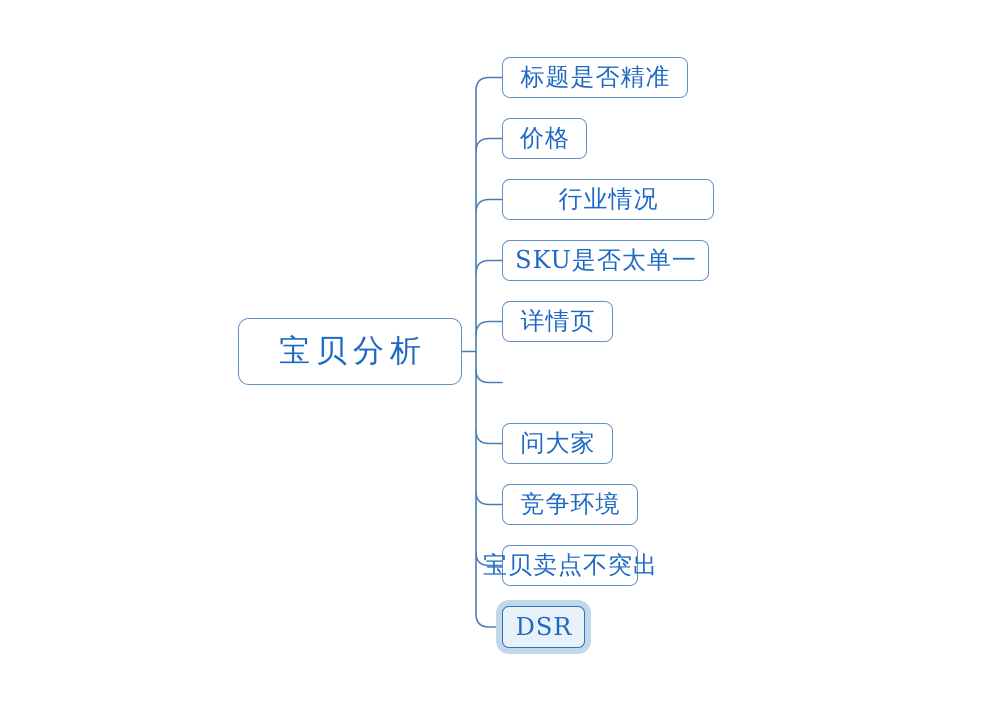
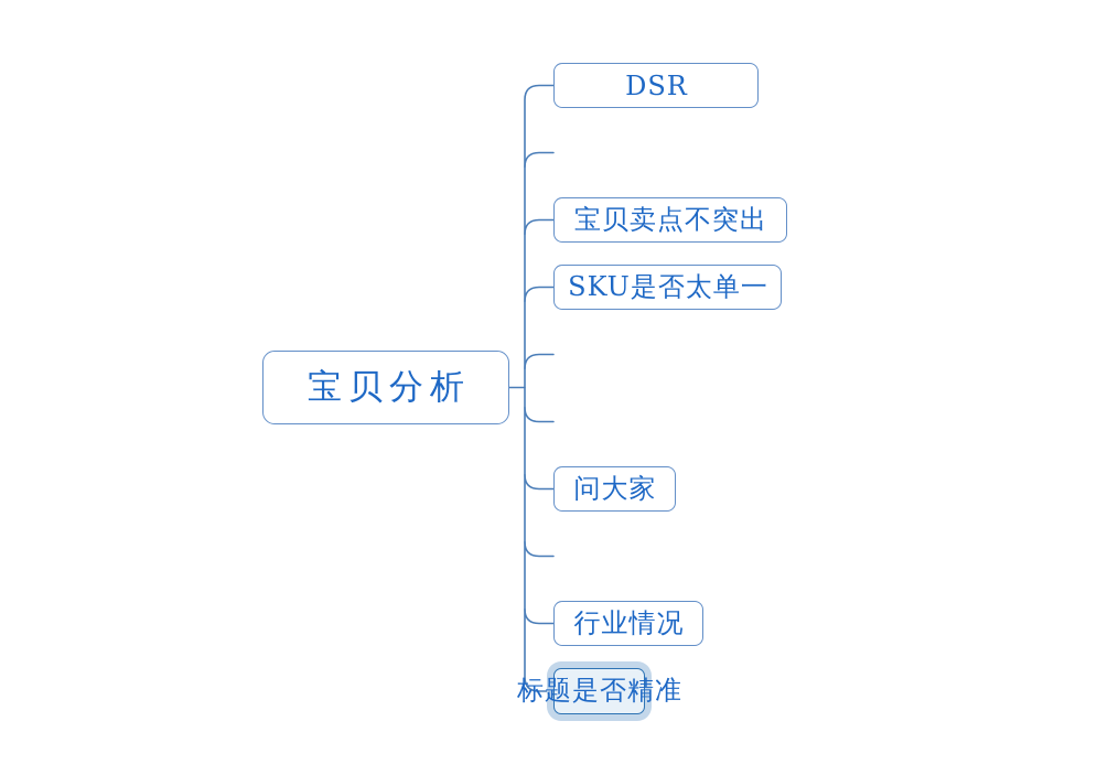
  宝贝分析
- 标题是否精准
+ DSR
- 价格
- 行业情况
+ 宝贝卖点不突出
  SKU是否太单一
- 详情页
  问大家
- 竞争环境
- 宝贝卖点不突出
+ 行业情况
- DSR
+ 标题是否精准
